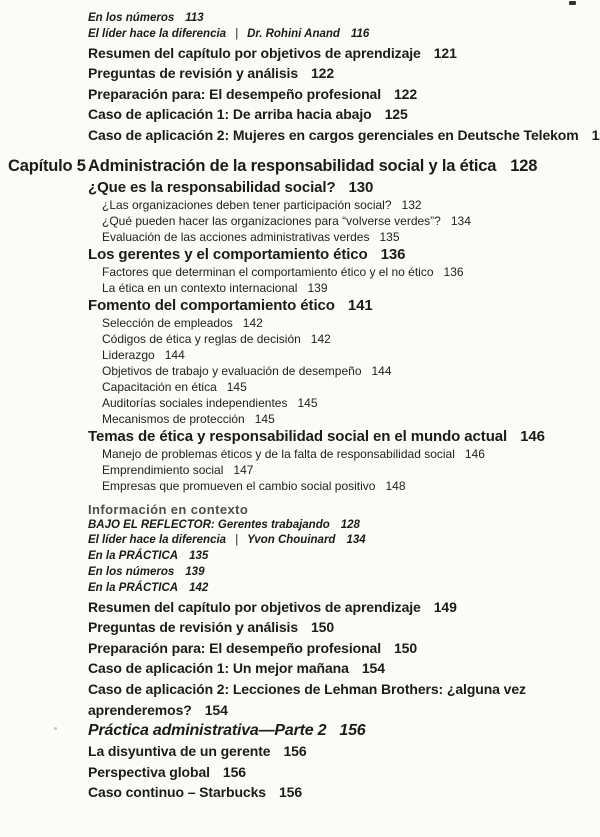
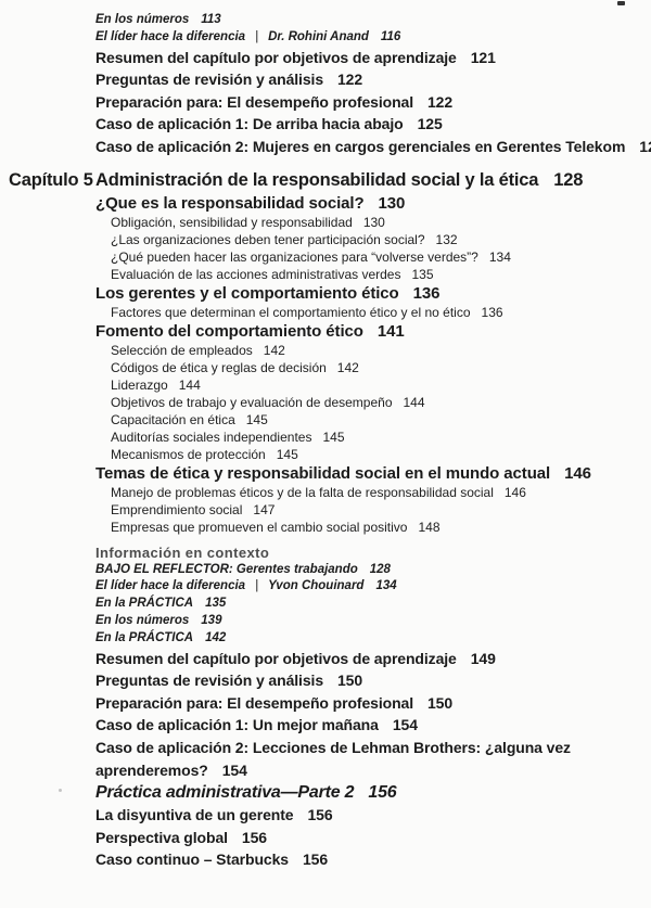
  En los números 113
  El líder hace la diferencia | Dr. Rohini Anand 116
  Resumen del capítulo por objetivos de aprendizaje 121
  Preguntas de revisión y análisis 122
  Preparación para: El desempeño profesional 122
  Caso de aplicación 1: De arriba hacia abajo 125
- Caso de aplicación 2: Mujeres en cargos gerenciales en Deutsche Telekom 1
+ Caso de aplicación 2: Mujeres en cargos gerenciales en Gerentes Telekom 1
  Capítulo 5
  Administración de la responsabilidad social y la ética 128
  ¿Que es la responsabilidad social? 130
+ Obligación, sensibilidad y responsabilidad 130
  ¿Las organizaciones deben tener participación social? 132
  ¿Qué pueden hacer las organizaciones para “volverse verdes”? 134
  Evaluación de las acciones administrativas verdes 135
  Los gerentes y el comportamiento ético 136
  Factores que determinan el comportamiento ético y el no ético 136
- La ética en un contexto internacional 139
  Fomento del comportamiento ético 141
  Selección de empleados 142
  Códigos de ética y reglas de decisión 142
  Liderazgo 144
  Objetivos de trabajo y evaluación de desempeño 144
  Capacitación en ética 145
  Auditorías sociales independientes 145
  Mecanismos de protección 145
  Temas de ética y responsabilidad social en el mundo actual 146
  Manejo de problemas éticos y de la falta de responsabilidad social 146
  Emprendimiento social 147
  Empresas que promueven el cambio social positivo 148
  Información en contexto
  BAJO EL REFLECTOR: Gerentes trabajando 128
  El líder hace la diferencia | Yvon Chouinard 134
  En la PRÁCTICA 135
  En los números 139
  En la PRÁCTICA 142
  Resumen del capítulo por objetivos de aprendizaje 149
  Preguntas de revisión y análisis 150
  Preparación para: El desempeño profesional 150
  Caso de aplicación 1: Un mejor mañana 154
  Caso de aplicación 2: Lecciones de Lehman Brothers: ¿alguna vez aprenderemos? 154
  Práctica administrativa—Parte 2 156
  La disyuntiva de un gerente 156
  Perspectiva global 156
  Caso continuo – Starbucks 156
